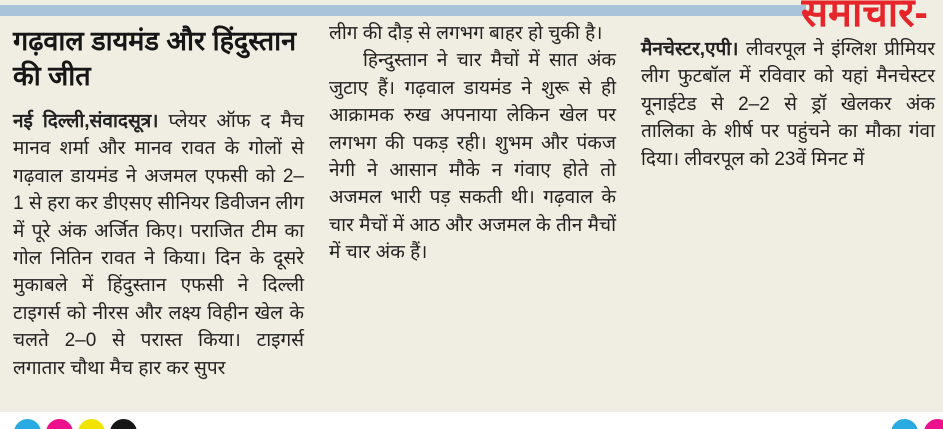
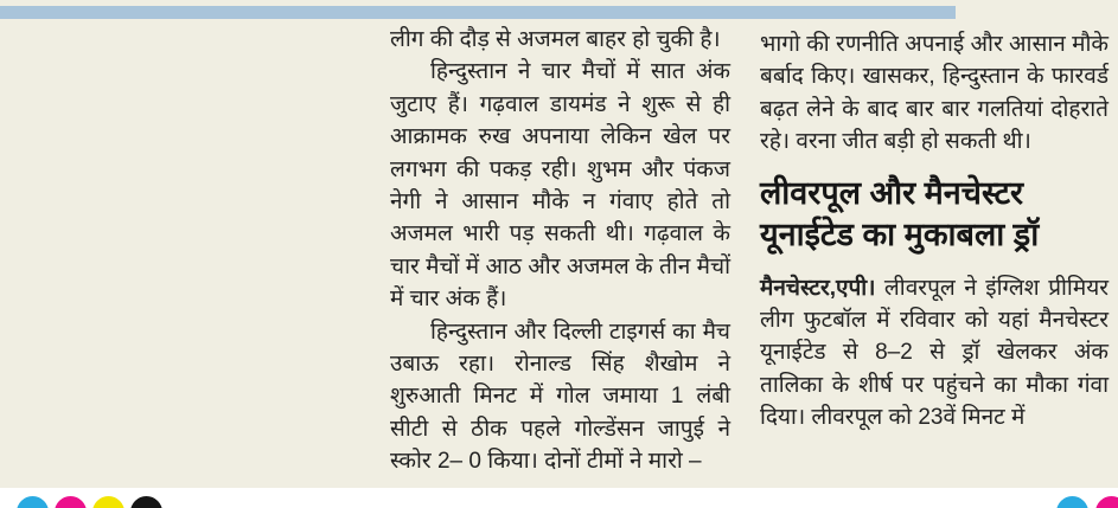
- समाचार-
- गढ़वाल डायमंड और हिंदुस्तान की जीत
- नई दिल्ली,संवादसूत्र। प्लेयर ऑफ द मैच मानव शर्मा और मानव रावत के गोलों से गढ़वाल डायमंड ने अजमल एफसी को 2– 1 से हरा कर डीएसए सीनियर डिवीजन लीग में पूरे अंक अर्जित किए। पराजित टीम का गोल नितिन रावत ने किया। दिन के दूसरे मुकाबले में हिंदुस्तान एफसी ने दिल्ली टाइगर्स को नीरस और लक्ष्य विहीन खेल के चलते 2–0 से परास्त किया। टाइगर्स लगातार चौथा मैच हार कर सुपर
- लीग की दौड़ से लगभग बाहर हो चुकी है।
+ लीग की दौड़ से अजमल बाहर हो चुकी है।
  हिन्दुस्तान ने चार मैचों में सात अंक जुटाए हैं। गढ़वाल डायमंड ने शुरू से ही आक्रामक रुख अपनाया लेकिन खेल पर लगभग की पकड़ रही। शुभम और पंकज नेगी ने आसान मौके न गंवाए होते तो अजमल भारी पड़ सकती थी। गढ़वाल के चार मैचों में आठ और अजमल के तीन मैचों में चार अंक हैं।
+ हिन्दुस्तान और दिल्ली टाइगर्स का मैच उबाऊ रहा। रोनाल्ड सिंह शैखोम ने शुरुआती मिनट में गोल जमाया 1 लंबी सीटी से ठीक पहले गोल्डेंसन जापुई ने स्कोर 2– 0 किया। दोनों टीमों ने मारो –
+ भागो की रणनीति अपनाई और आसान मौके बर्बाद किए। खासकर, हिन्दुस्तान के फारवर्ड बढ़त लेने के बाद बार बार गलतियां दोहराते रहे। वरना जीत बड़ी हो सकती थी।
+ लीवरपूल और मैनचेस्टर यूनाईटेड का मुकाबला ड्रॉ
- मैनचेस्टर,एपी। लीवरपूल ने इंग्लिश प्रीमियर लीग फुटबॉल में रविवार को यहां मैनचेस्टर यूनाईटेड से 2–2 से ड्रॉ खेलकर अंक तालिका के शीर्ष पर पहुंचने का मौका गंवा दिया। लीवरपूल को 23वें मिनट में
+ मैनचेस्टर,एपी। लीवरपूल ने इंग्लिश प्रीमियर लीग फुटबॉल में रविवार को यहां मैनचेस्टर यूनाईटेड से 8–2 से ड्रॉ खेलकर अंक तालिका के शीर्ष पर पहुंचने का मौका गंवा दिया। लीवरपूल को 23वें मिनट में
